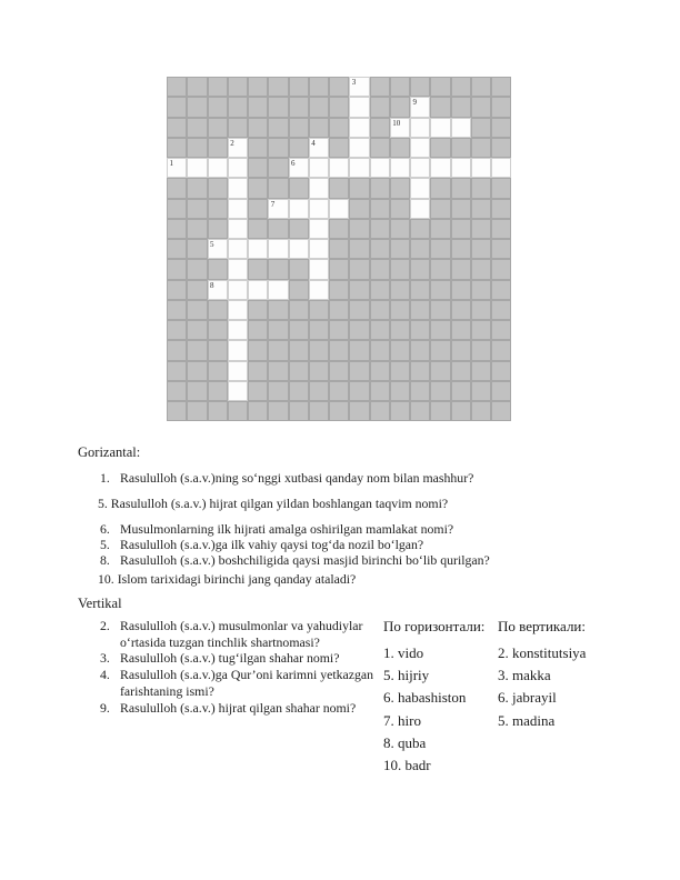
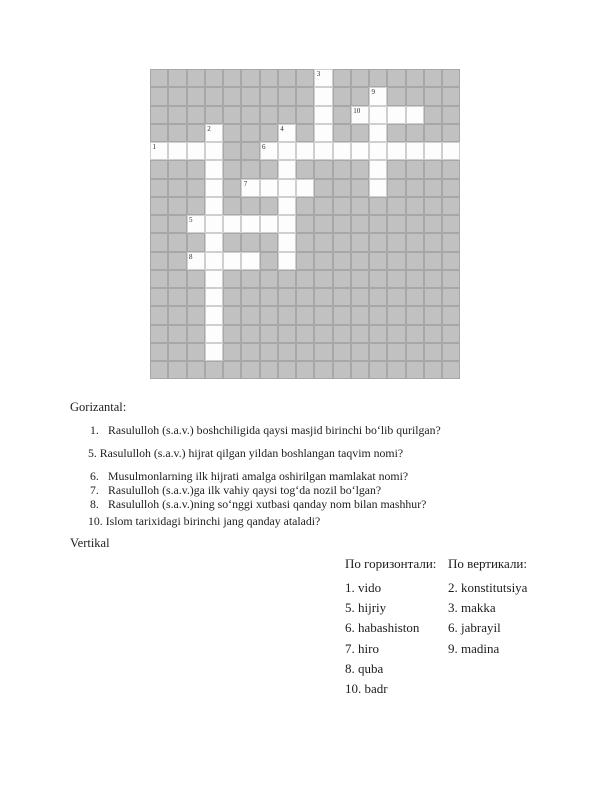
  3
  9
  10
  2
  4
  1
  6
  7
  5
  8
  Gorizantal:
  1.
- Rasululloh (s.a.v.)ning so‘nggi xutbasi qanday nom bilan mashhur?
+ Rasululloh (s.a.v.) boshchiligida qaysi masjid birinchi bo‘lib qurilgan?
  5. Rasululloh (s.a.v.) hijrat qilgan yildan boshlangan taqvim nomi?
  6.
  Musulmonlarning ilk hijrati amalga oshirilgan mamlakat nomi?
- 5.
+ 7.
  Rasululloh (s.a.v.)ga ilk vahiy qaysi tog‘da nozil bo‘lgan?
  8.
- Rasululloh (s.a.v.) boshchiligida qaysi masjid birinchi bo‘lib qurilgan?
+ Rasululloh (s.a.v.)ning so‘nggi xutbasi qanday nom bilan mashhur?
  10. Islom tarixidagi birinchi jang qanday ataladi?
  Vertikal
- 2.
- Rasululloh (s.a.v.) musulmonlar va yahudiylar o‘rtasida tuzgan tinchlik shartnomasi?
- 3.
- Rasululloh (s.a.v.) tug‘ilgan shahar nomi?
- 4.
- Rasululloh (s.a.v.)ga Qur’oni karimni yetkazgan farishtaning ismi?
- 9.
- Rasululloh (s.a.v.) hijrat qilgan shahar nomi?
  По горизонтали:
  1. vido
  5. hijriy
  6. habashiston
  7. hiro
  8. quba
  10. badr
  По вертикали:
  2. konstitutsiya
  3. makka
  6. jabrayil
- 5. madina
+ 9. madina
